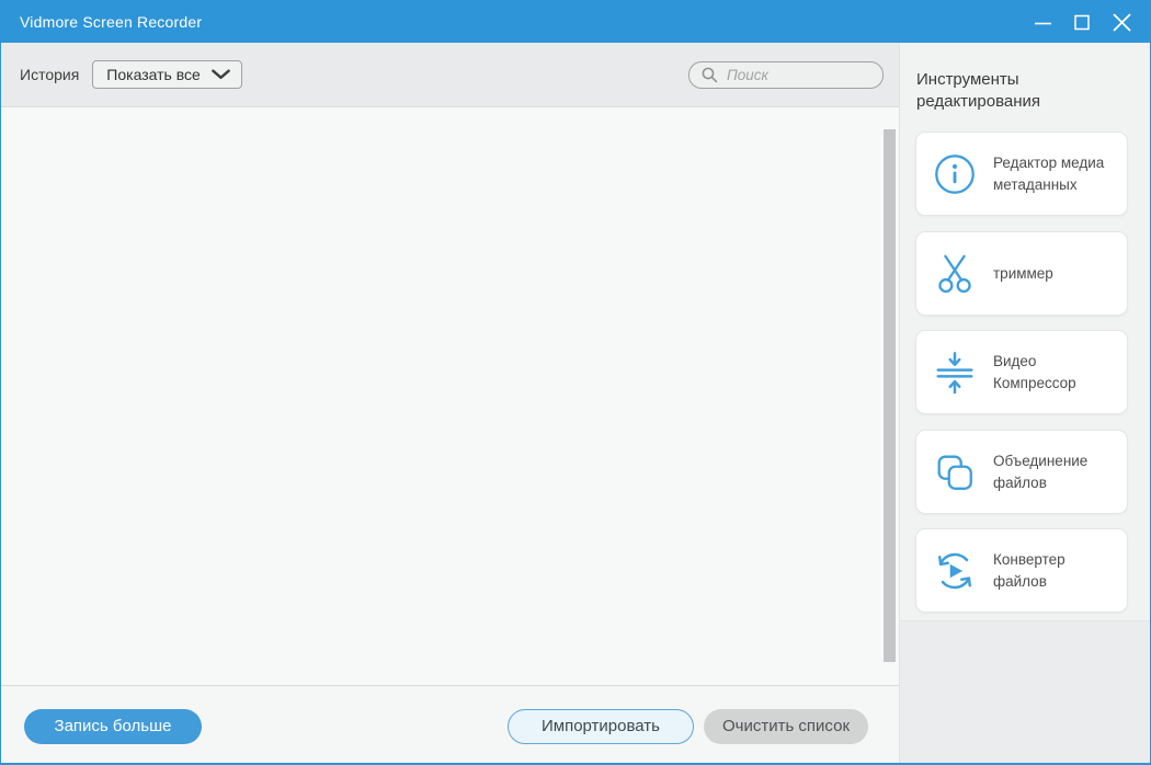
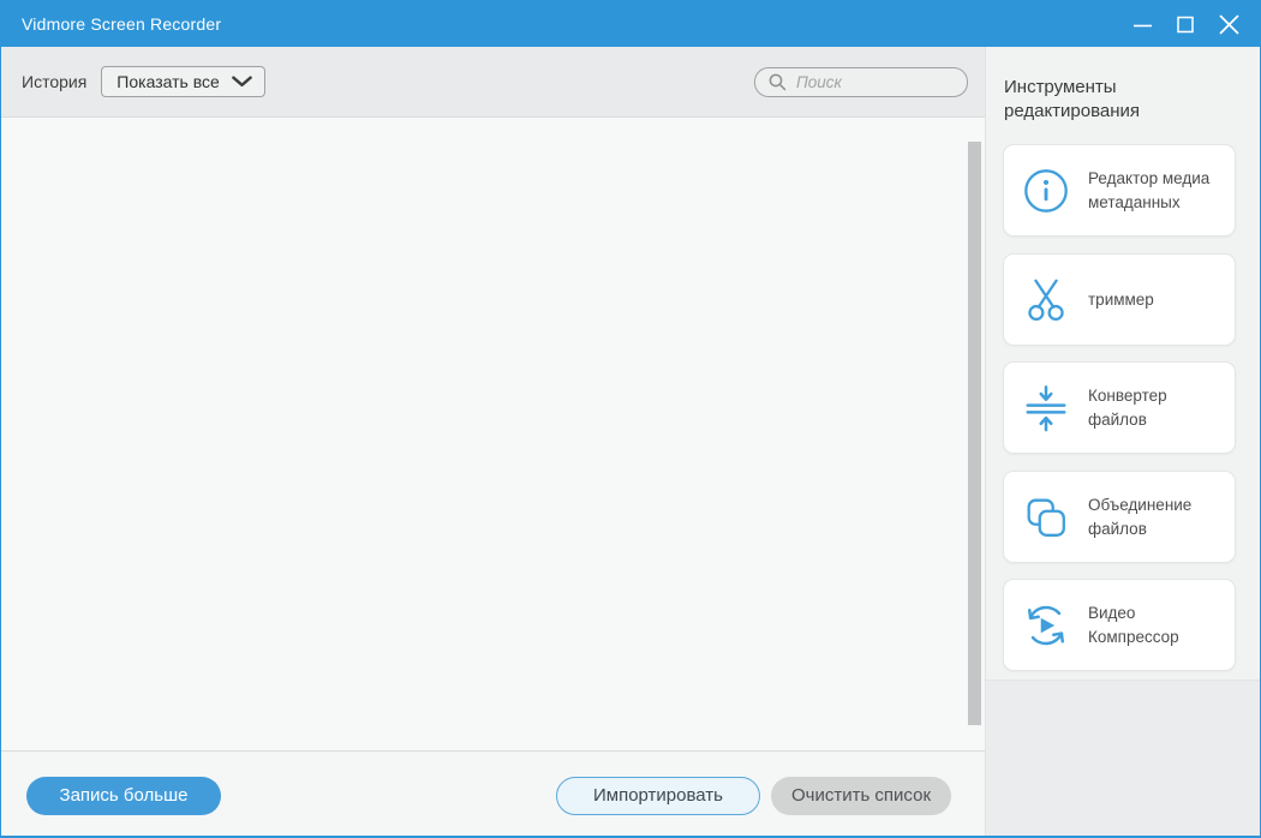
  Vidmore Screen Recorder
  История
  Показать все
  Поиск
  Запись больше
  Импортировать
  Очистить список
  Инструменты редактирования
  Редактор медиа метаданных
  триммер
- Видео Компрессор
+ Конвертер файлов
  Объединение файлов
- Конвертер файлов
+ Видео Компрессор
